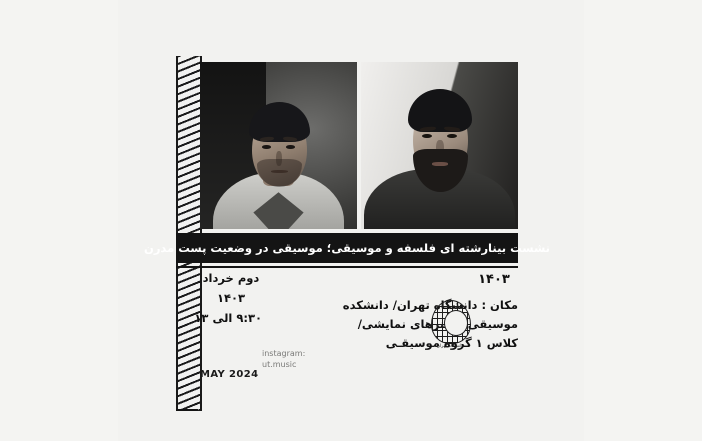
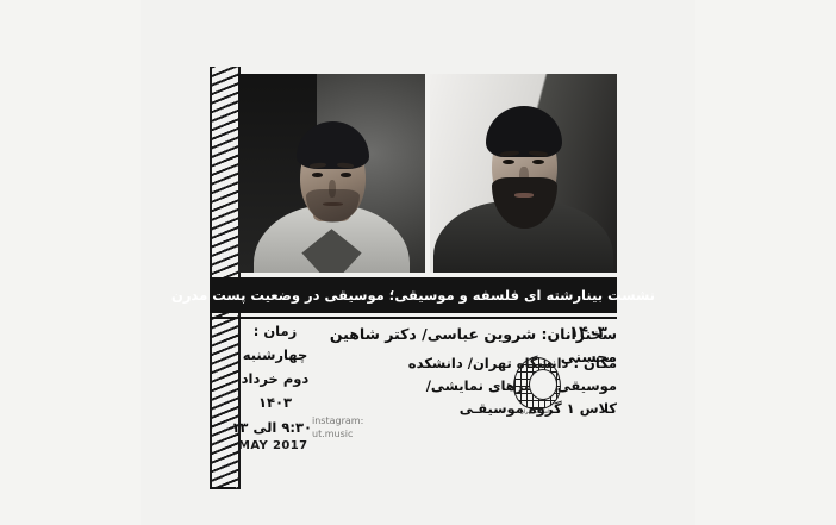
  ت بینارشته ای فلسفه و موسیقی؛ موسیقی در وضعیت پست
+ سخنرانان: شروین عباسی/ دکتر شاهین محسنی
  ۱۴۰۳
  مکان : دان تهران/ دانشکده
  موسیقیهای نمایشی/
  کلاس ۱ گر موسیقـی
+ زمان :
+ چهارشنبه
  دوم خرداد
  ۱۴۰۳
  ۹:۳۰ الی ۱۳
  instagram:
  ut.music
- MAY 2024
+ MAY 2017
